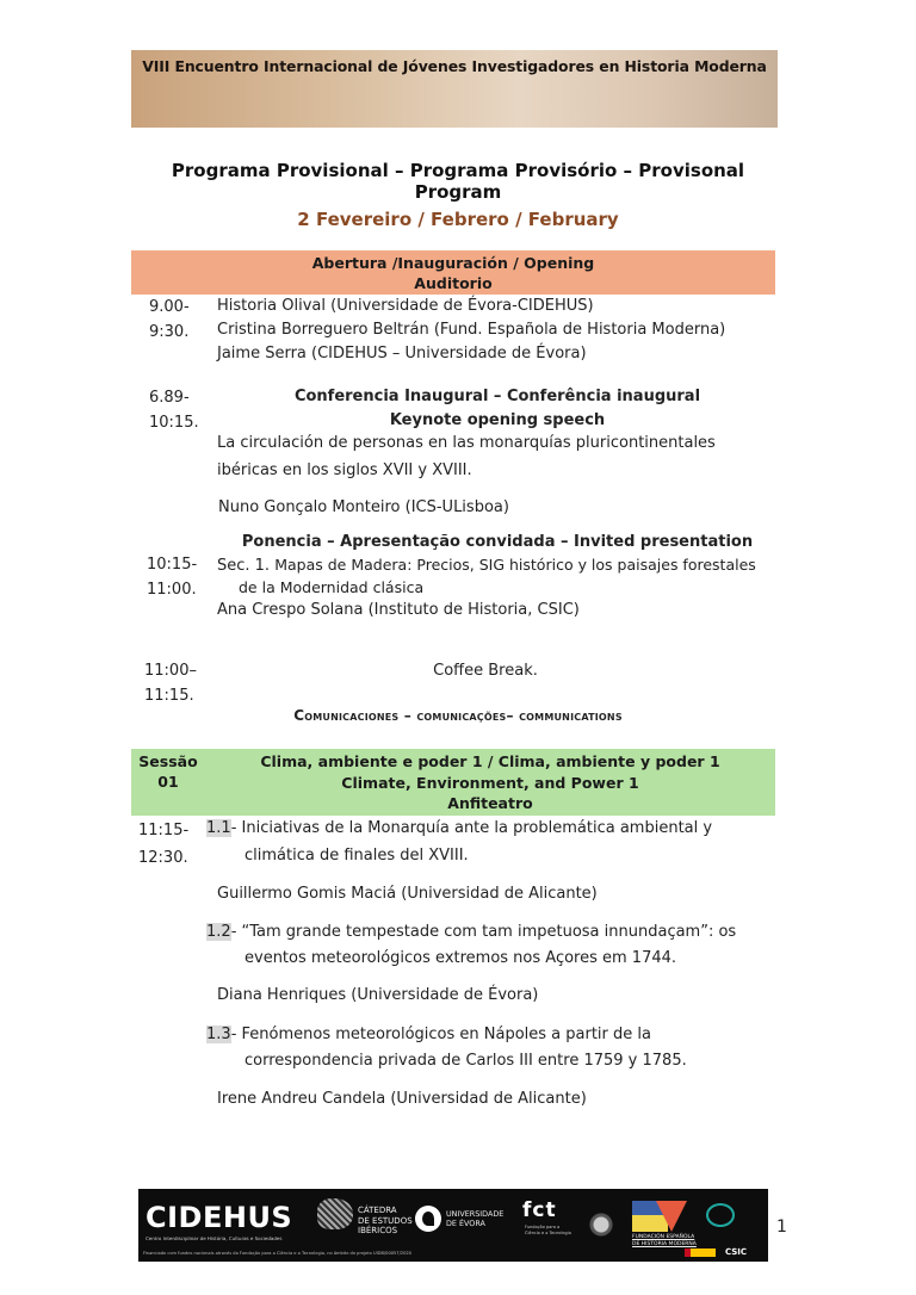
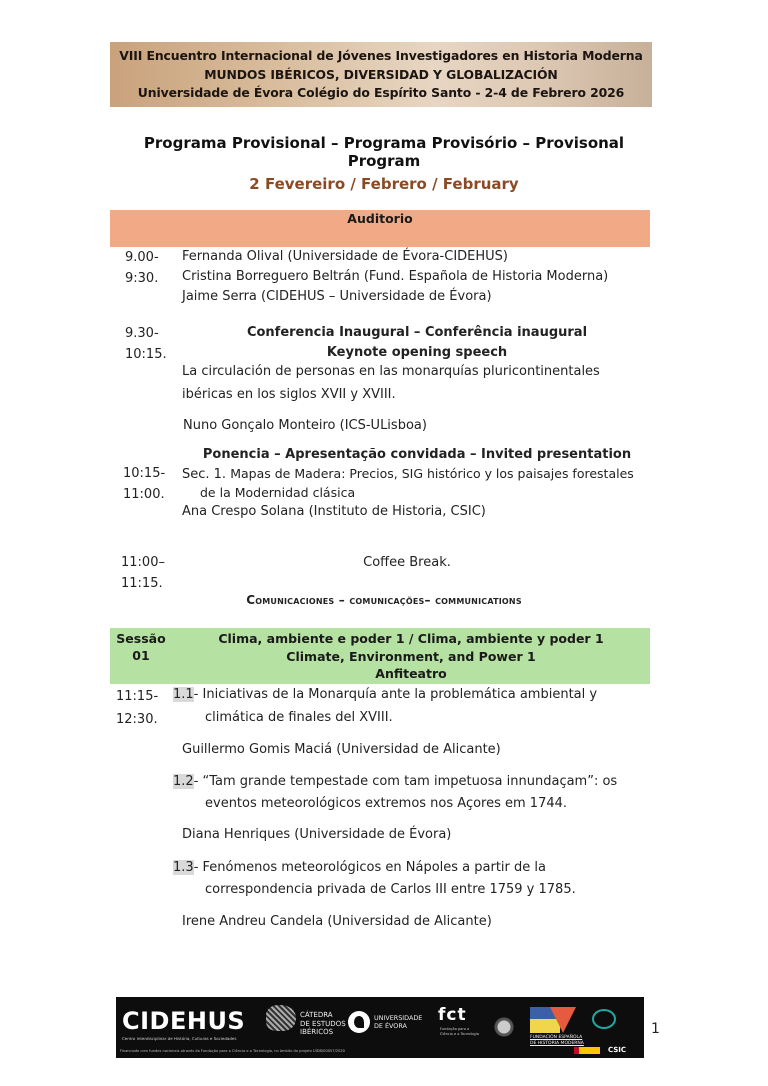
  VIII Encuentro Internacional de Jóvenes Investigadores en Historia Moderna
+ MUNDOS IBÉRICOS, DIVERSIDAD Y GLOBALIZACIÓN
+ Universidade de Évora Colégio do Espírito Santo - 2-4 de Febrero 2026
  Programa Provisional – Programa Provisório – Provisonal Program
  2 Fevereiro / Febrero / February
- Abertura /Inauguración / Opening
  Auditorio
  9.00-
  9:30.
- Historia Olival (Universidade de Évora-CIDEHUS)
+ Fernanda Olival (Universidade de Évora-CIDEHUS)
  Cristina Borreguero Beltrán (Fund. Española de Historia Moderna)
  Jaime Serra (CIDEHUS – Universidade de Évora)
- 6.89-
+ 9.30-
  10:15.
  Conferencia Inaugural – Conferência inaugural
  Keynote opening speech
  La circulación de personas en las monarquías pluricontinentales
  ibéricas en los siglos XVII y XVIII.
  Nuno Gonçalo Monteiro (ICS-ULisboa)
  Ponencia – Apresentação convidada – Invited presentation
  10:15-
  11:00.
  Sec. 1. Mapas de Madera: Precios, SIG histórico y los paisajes forestales
  de la Modernidad clásica
  Ana Crespo Solana (Instituto de Historia, CSIC)
  11:00–
  11:15.
  Coffee Break.
  Comunicaciones – comunicações– communications
  Sessão
  01
  Clima, ambiente e poder 1 / Clima, ambiente y poder 1
  Climate, Environment, and Power 1
  Anfiteatro
  11:15-
  12:30.
  1.1- Iniciativas de la Monarquía ante la problemática ambiental y
  climática de finales del XVIII.
  Guillermo Gomis Maciá (Universidad de Alicante)
  1.2- “Tam grande tempestade com tam impetuosa innundaçam”: os
  eventos meteorológicos extremos nos Açores em 1744.
  Diana Henriques (Universidade de Évora)
  1.3- Fenómenos meteorológicos en Nápoles a partir de la
  correspondencia privada de Carlos III entre 1759 y 1785.
  Irene Andreu Candela (Universidad de Alicante)
  CIDEHUS
  CÁTEDRA
  DE ESTUDOS
  IBÉRICOS
  UNIVERSIDADE
  DE ÉVORA
  fct
  CSIC
  1
